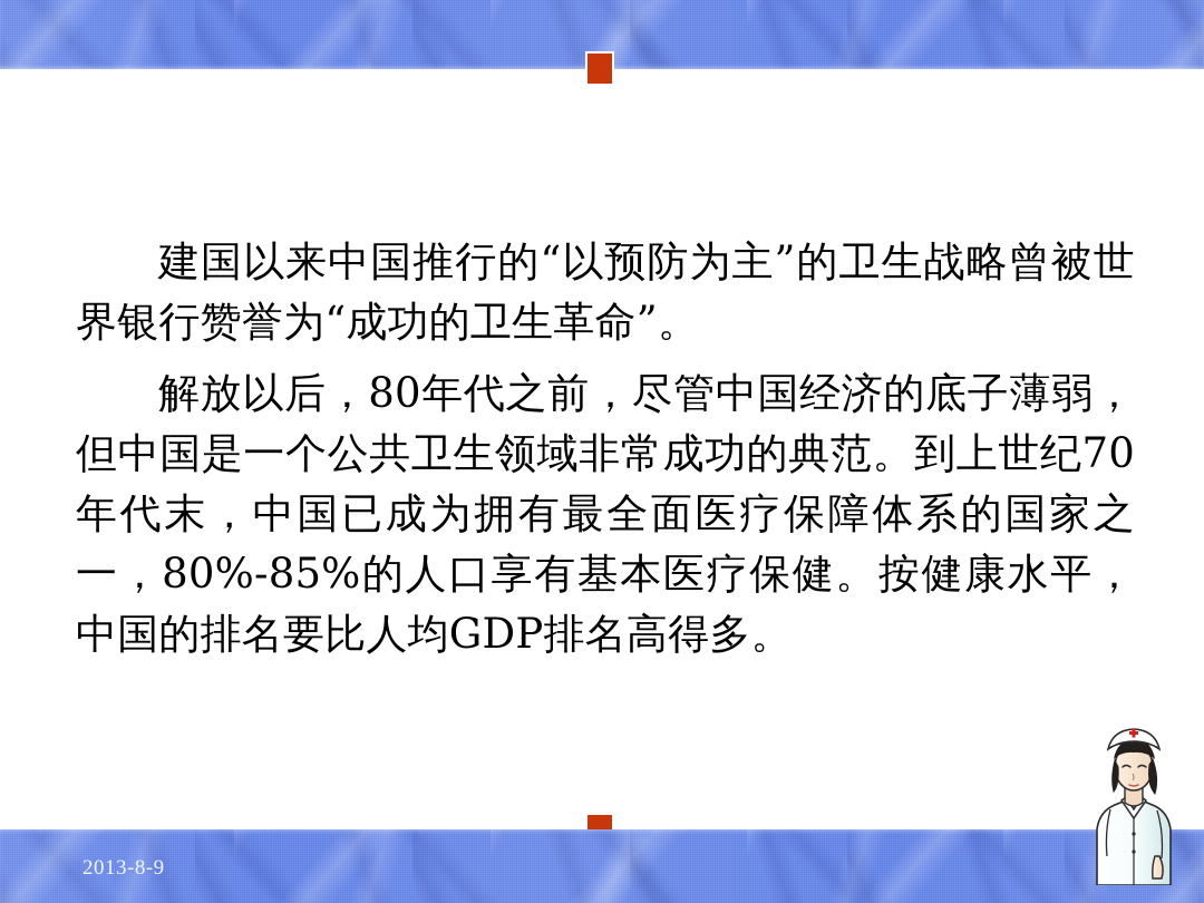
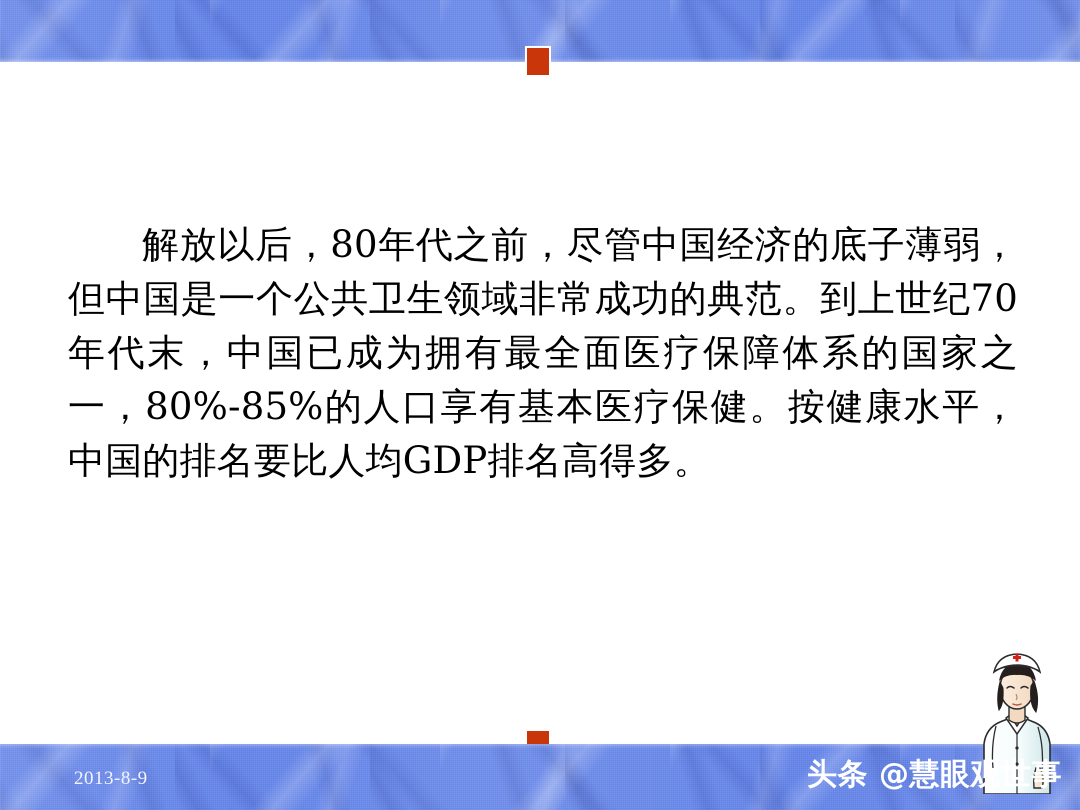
- 建国以来中国推行的“以预防为主”的卫生战略曾被世界银行赞誉为“成功的卫生革命”。
  解放以后，80年代之前，尽管中国经济的底子薄弱，但中国是一个公共卫生领域非常成功的典范。到上世纪70年代末，中国已成为拥有最全面医疗保障体系的国家之一，80%-85%的人口享有基本医疗保健。按健康水平，中国的排名要比人均GDP排名高得多。
  2013-8-9
+ 头条 @慧眼观世事
